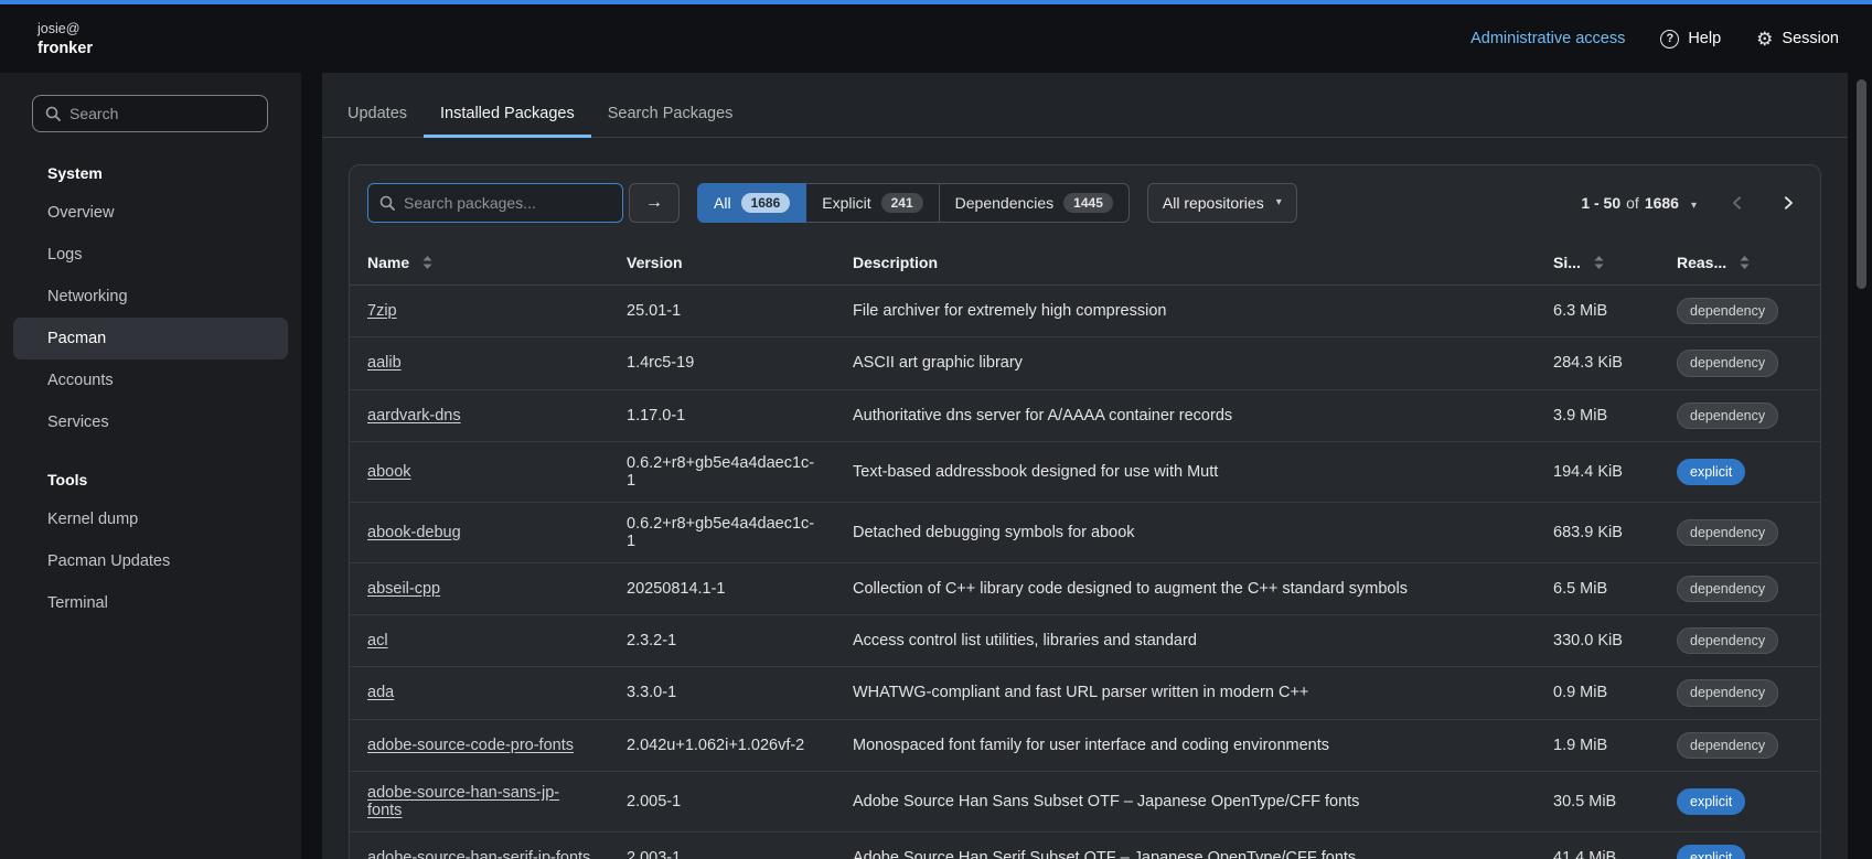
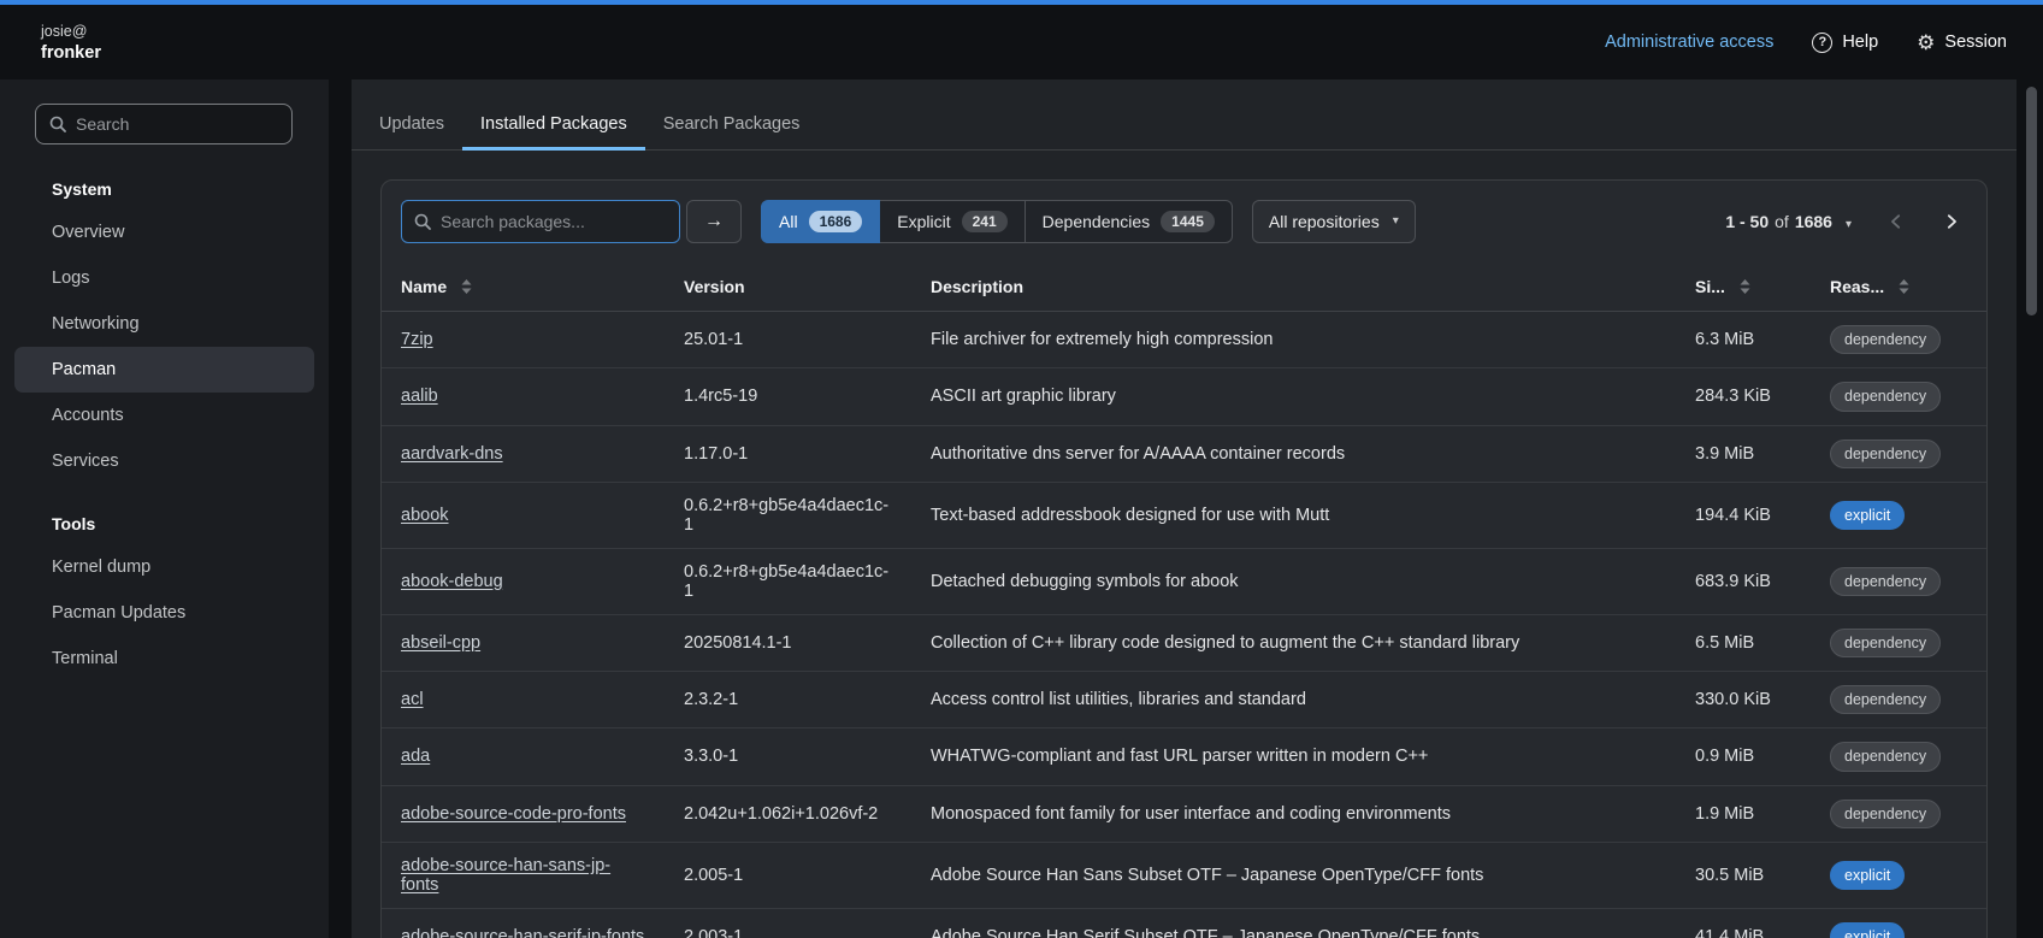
  josie@
  fronker
  Administrative access
  ?
  Help
  ⚙
  Session
  Search
  System
  Overview
  Logs
  Networking
  Pacman
  Accounts
  Services
  Tools
  Kernel dump
  Pacman Updates
  Terminal
  Updates
  Installed Packages
  Search Packages
  Search packages...
  →
  All
  1686
  Explicit
  241
  Dependencies
  1445
  All repositories
  ▾
  1 - 50
  of
  1686
  ▾
  Name	Version	Description	Si...	Reas...
  7zip	25.01-1	File archiver for extremely high compression	6.3 MiB	dependency
  aalib	1.4rc5-19	ASCII art graphic library	284.3 KiB	dependency
  aardvark-dns	1.17.0-1	Authoritative dns server for A/AAAA container records	3.9 MiB	dependency
  abook	0.6.2+r8+gb5e4a4daec1c-1	Text-based addressbook designed for use with Mutt	194.4 KiB	explicit
  abook-debug	0.6.2+r8+gb5e4a4daec1c-1	Detached debugging symbols for abook	683.9 KiB	dependency
- abseil-cpp	20250814.1-1	Collection of C++ library code designed to augment the C++ standard symbols	6.5 MiB	dependency
+ abseil-cpp	20250814.1-1	Collection of C++ library code designed to augment the C++ standard library	6.5 MiB	dependency
  acl	2.3.2-1	Access control list utilities, libraries and standard	330.0 KiB	dependency
  ada	3.3.0-1	WHATWG-compliant and fast URL parser written in modern C++	0.9 MiB	dependency
  adobe-source-code-pro-fonts	2.042u+1.062i+1.026vf-2	Monospaced font family for user interface and coding environments	1.9 MiB	dependency
  adobe-source-han-sans-jp-fonts	2.005-1	Adobe Source Han Sans Subset OTF – Japanese OpenType/CFF fonts	30.5 MiB	explicit
  adobe-source-han-serif-jp-fonts	2.003-1	Adobe Source Han Serif Subset OTF – Japanese OpenType/CFF fonts	41.4 MiB	explicit
